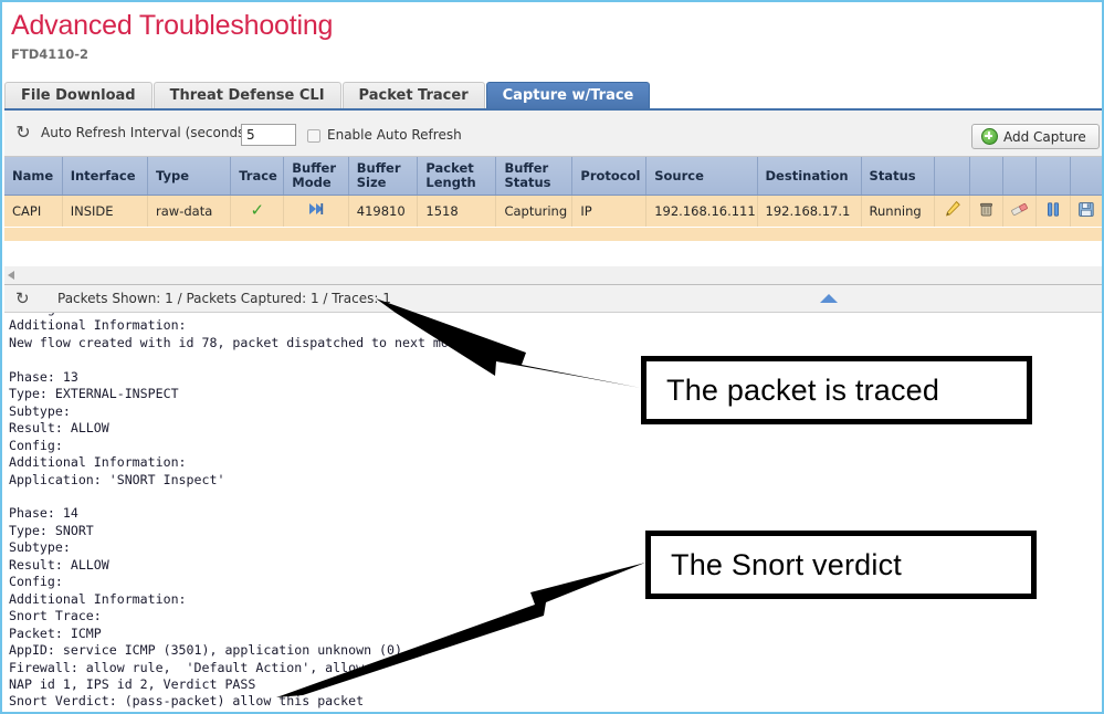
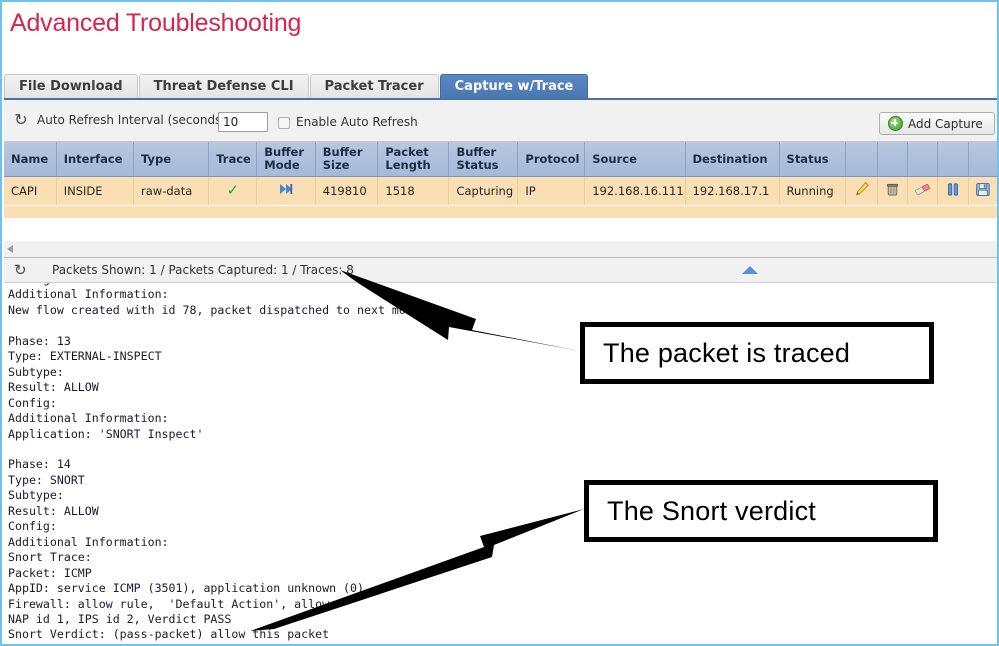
  Advanced Troubleshooting
- FTD4110-2
  File Download Threat Defense CLI Packet Tracer Capture w/Trace
  ↻
  Auto Refresh Interval (second
- 5
+ 10
  Enable Auto Refresh
  Add Capture
  Name	Interface	Type	Trace	Buffer Mode	Buffer Size	Packet Length	Buffer Status	Protocol	Source	Destination	Status
  CAPI	INSIDE	raw-data	✓		419810	1518	Capturing	IP	192.168.16.111	192.168.17.1	Running
  ↻
- Packets Shown: 1 / Packets Captured: 1 / Traces: 1
+ Packets Shown: 1 / Packets Captured: 1 / Traces: 8
  Additional Information:
  New flow created with id 78, packet dispatched to next m
  Phase: 13
  Type: EXTERNAL-INSPECT
  Subtype:
  Result: ALLOW
  Config:
  Additional Information:
  Application: 'SNORT Inspect'
  Phase: 14
  Type: SNORT
  Subtype:
  Result: ALLOW
  Config:
  Additional Information:
  Snort Trace:
  Packet: ICMP
  AppID: service ICMP (3501), application unknown (0)
  Firewall: allow rule, 'Default Action', allow
  NAP id 1, IPS id 2, Verdict PASS
  Snort Verdict: (pass-packet) allow this packet
  The packet is traced
  The Snort verdict
